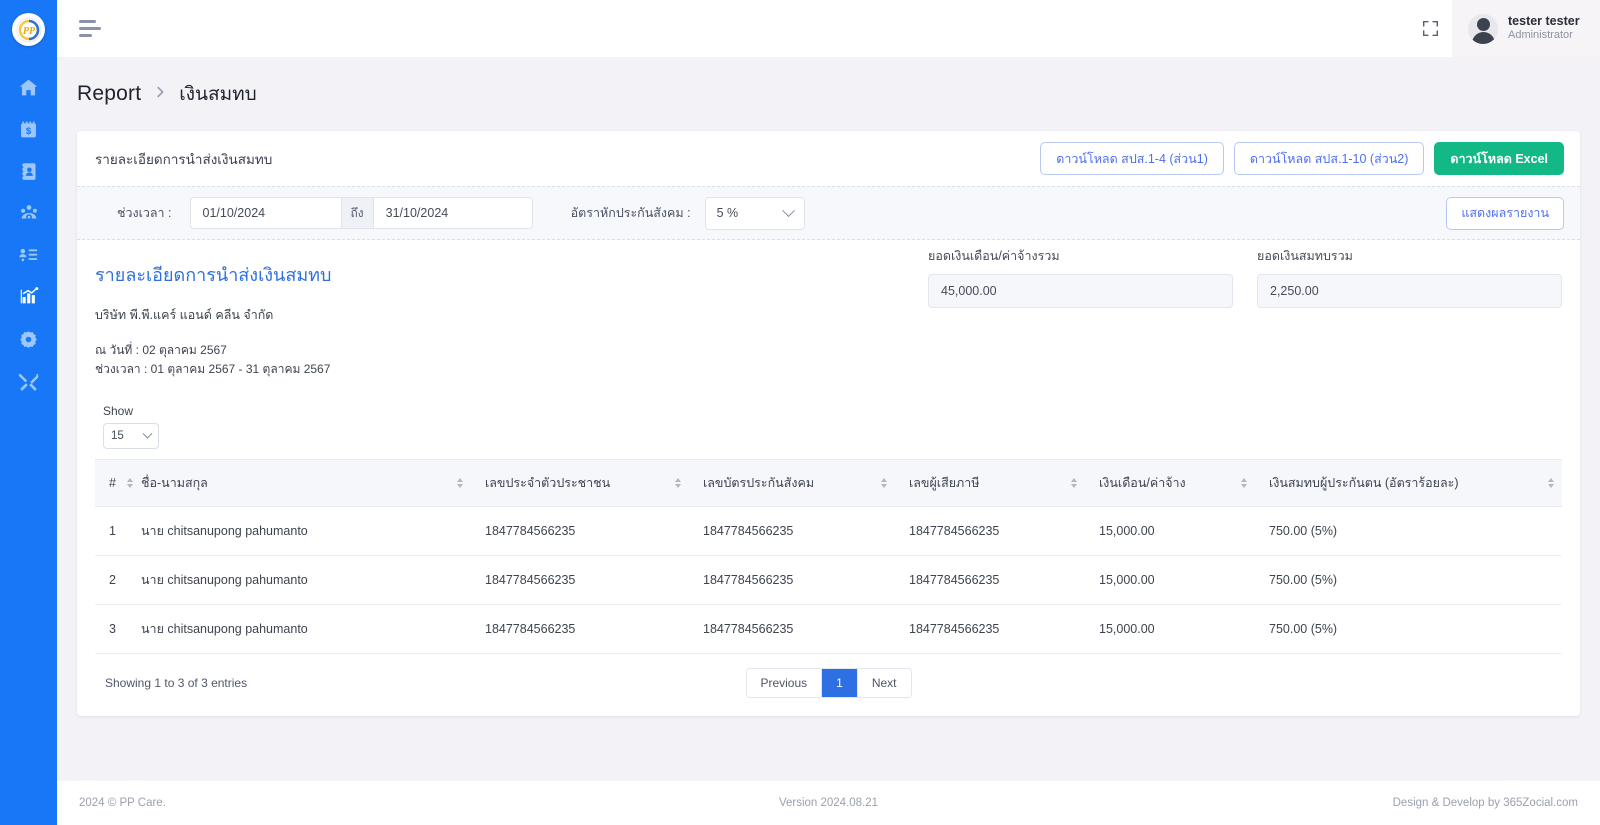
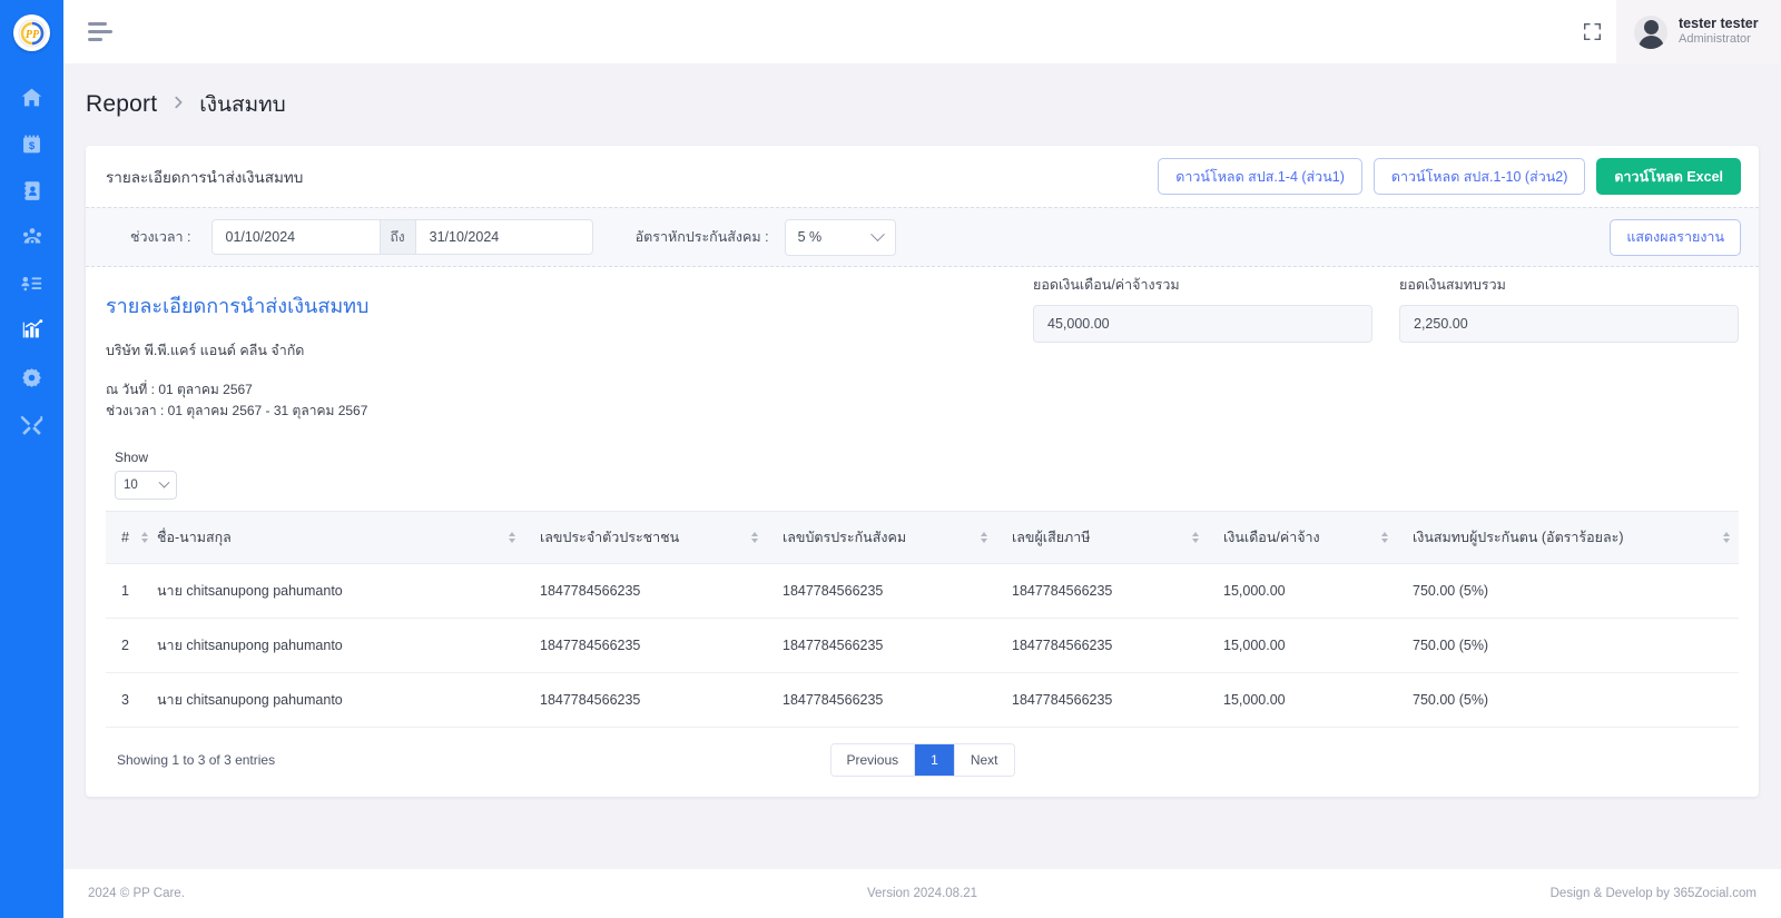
  PP
  $
  tester tester
  Administrator
  Report
  เงินสมทบ
  รายละเอียดการนำส่งเงินสมทบ
  ดาวน์โหลด สปส.1-4 (ส่วน1)
  ดาวน์โหลด สปส.1-10 (ส่วน2)
  ดาวน์โหลด Excel
  ช่วงเวลา :
  01/10/2024
  ถึง
  31/10/2024
  อัตราหักประกันสังคม :
  5 %
  แสดงผลรายงาน
  ยอดเงินเดือน/ค่าจ้างรวม
  45,000.00
  ยอดเงินสมทบรวม
  2,250.00
  รายละเอียดการนำส่งเงินสมทบ
  บริษัท พี.พี.แคร์ แอนด์ คลีน จำกัด
- ณ วันที่ : 02 ตุลาคม 2567
+ ณ วันที่ : 01 ตุลาคม 2567
  ช่วงเวลา : 01 ตุลาคม 2567 - 31 ตุลาคม 2567
  Show
- 15
+ 10
  #	ชื่อ-นามสกุล	เลขประจำตัวประชาชน	เลขบัตรประกันสังคม	เลขผู้เสียภาษี	เงินเดือน/ค่าจ้าง	เงินสมทบผู้ประกันตน (อัตราร้อยละ)
  1	นาย chitsanupong pahumanto	1847784566235	1847784566235	1847784566235	15,000.00	750.00 (5%)
  2	นาย chitsanupong pahumanto	1847784566235	1847784566235	1847784566235	15,000.00	750.00 (5%)
  3	นาย chitsanupong pahumanto	1847784566235	1847784566235	1847784566235	15,000.00	750.00 (5%)
  Showing 1 to 3 of 3 entries
  Previous
  1
  Next
  2024 © PP Care.
  Version 2024.08.21
  Design & Develop by 365Zocial.com
